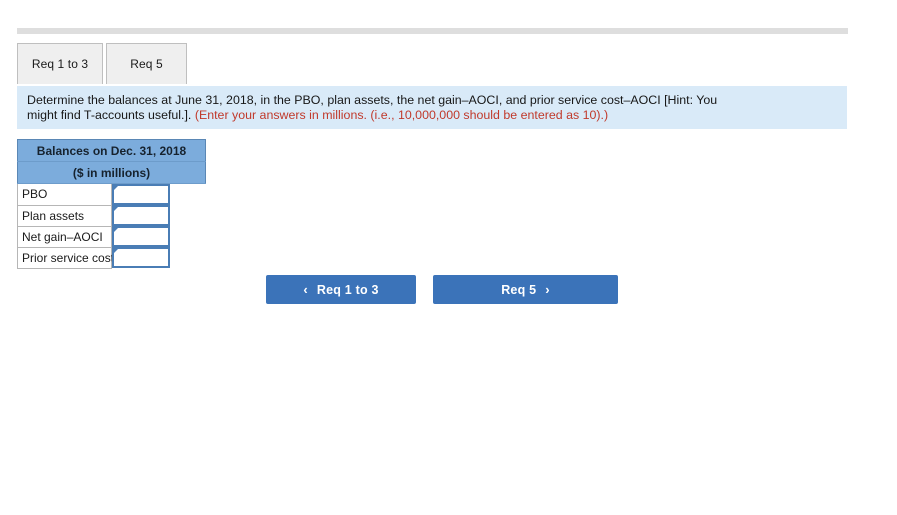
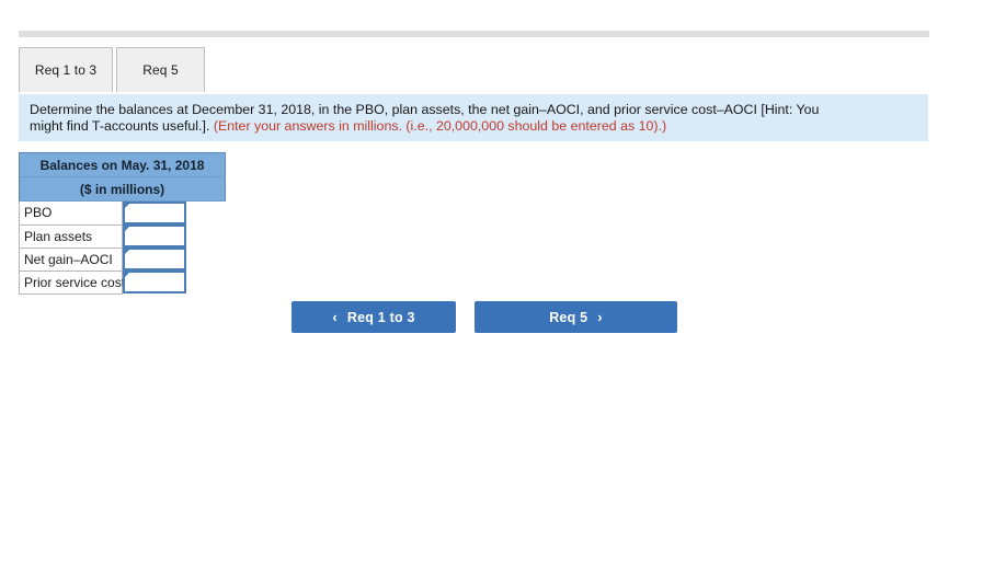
  Req 1 to 3
  Req 5
- Determine the balances at June 31, 2018, in the PBO, plan assets, the net gain–AOCI, and prior service cost–AOCI [Hint: You
+ Determine the balances at December 31, 2018, in the PBO, plan assets, the net gain–AOCI, and prior service cost–AOCI [Hint: You
- might find T-accounts useful.]. (Enter your answers in millions. (i.e., 10,000,000 should be entered as 10).)
+ might find T-accounts useful.]. (Enter your answers in millions. (i.e., 20,000,000 should be entered as 10).)
- Balances on Dec. 31, 2018
+ Balances on May. 31, 2018
  ($ in millions)
  PBO
  Plan assets
  Net gain–AOCI
  Prior service cos
  ‹
  Req 1 to 3
  Req 5
  ›
